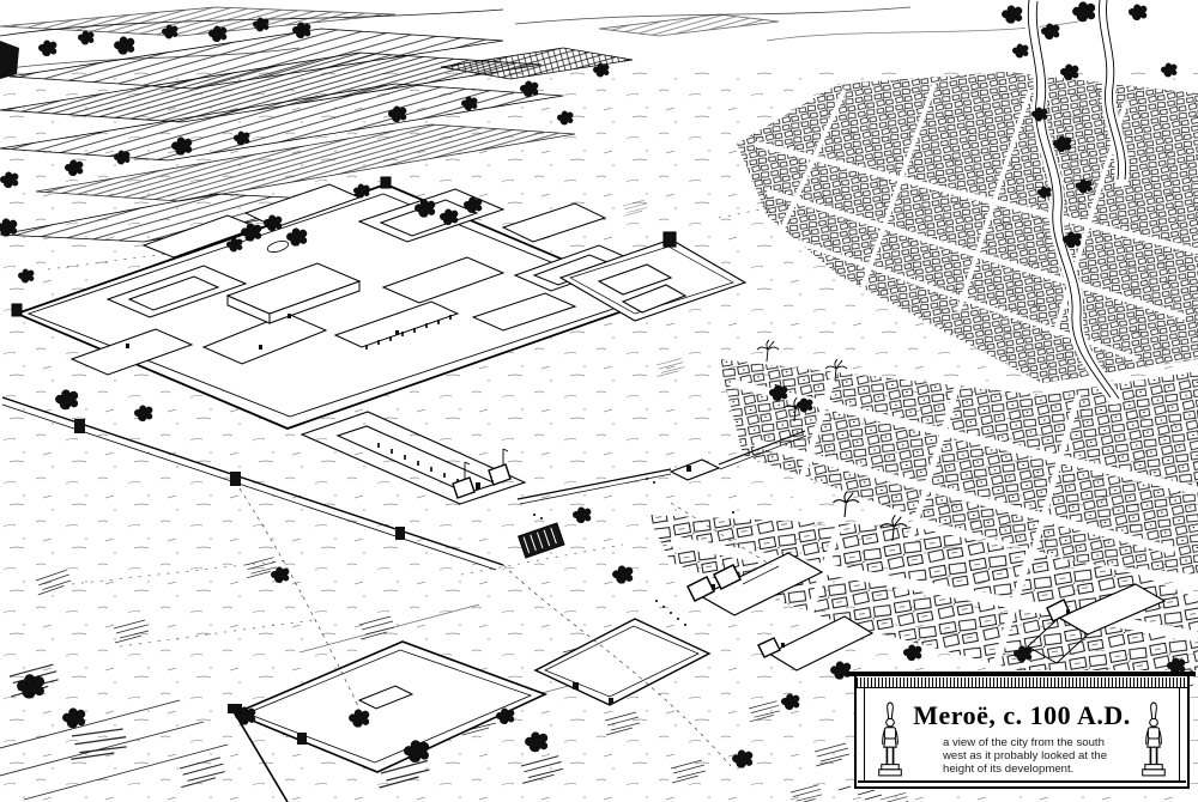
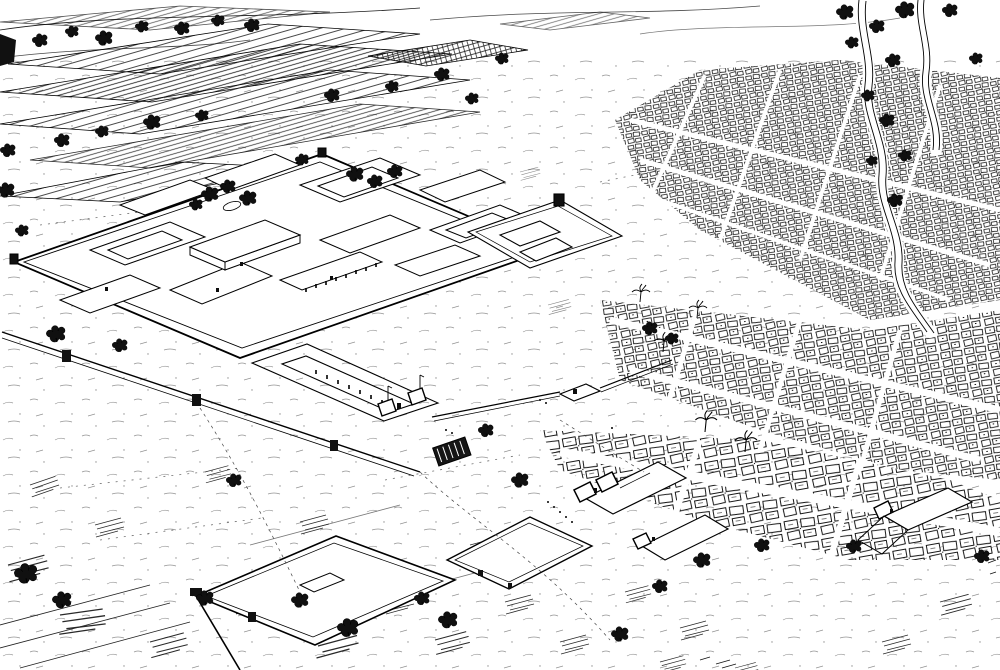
- Meroë, c. 100 A.D.
- a view of the city from the south
- west as it probably looked at the
- height of its development.
